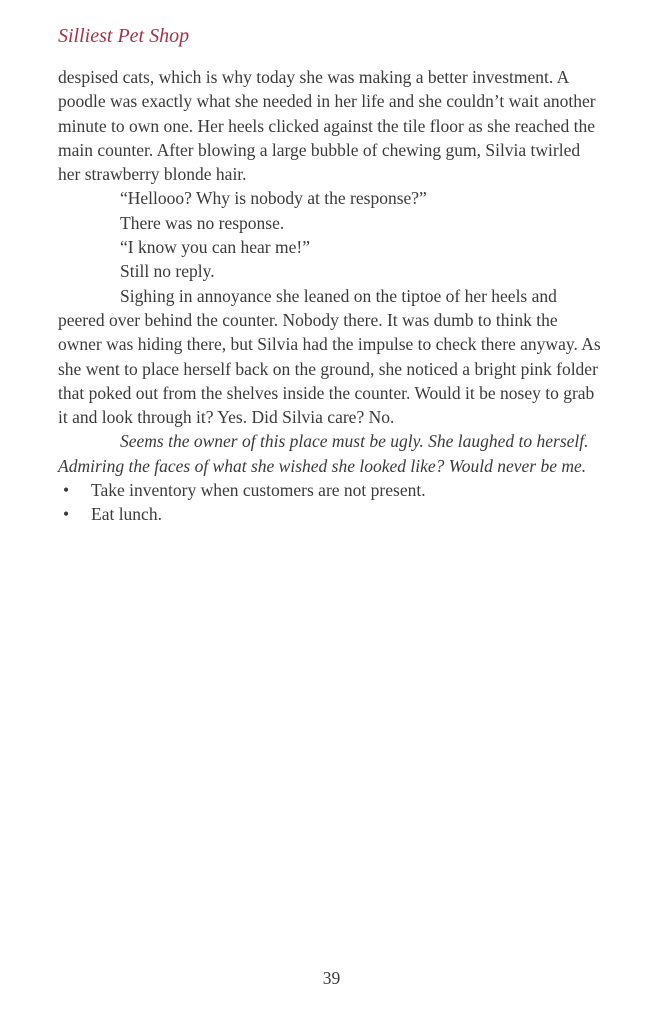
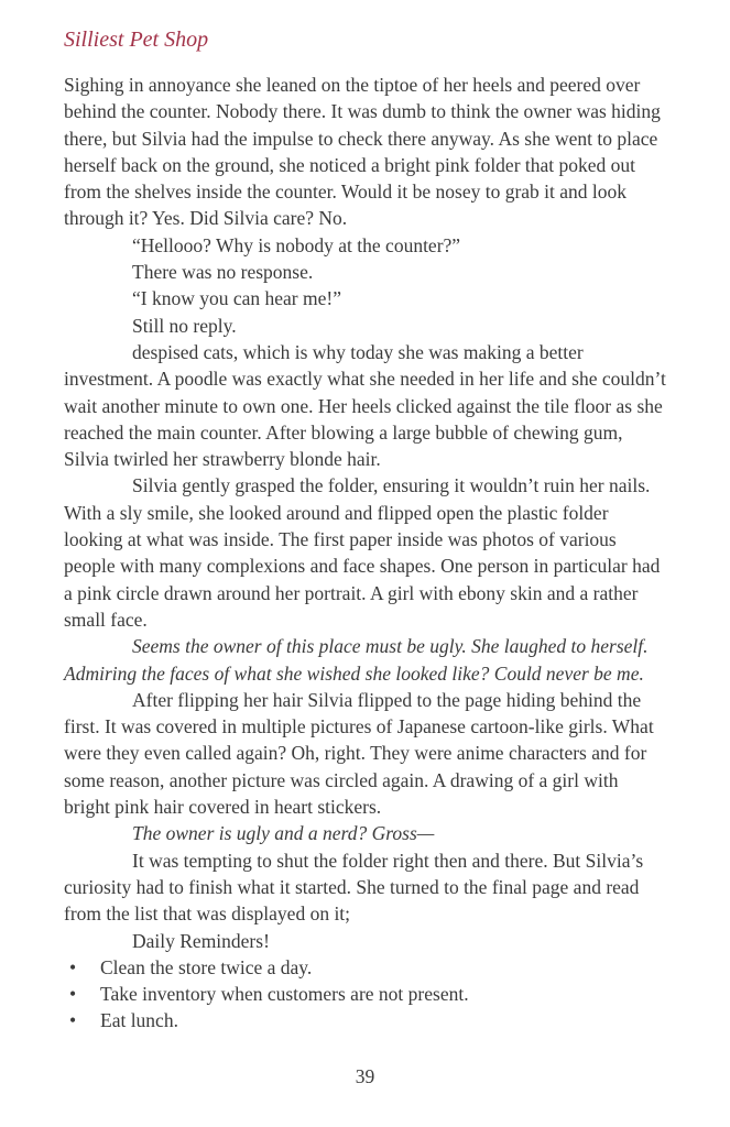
  Silliest Pet Shop
- despised cats, which is why today she was making a better investment. A poodle was exactly what she needed in her life and she couldn’t wait another minute to own one. Her heels clicked against the tile floor as she reached the main counter. After blowing a large bubble of chewing gum, Silvia twirled her strawberry blonde hair.
+ Sighing in annoyance she leaned on the tiptoe of her heels and peered over behind the counter. Nobody there. It was dumb to think the owner was hiding there, but Silvia had the impulse to check there anyway. As she went to place herself back on the ground, she noticed a bright pink folder that poked out from the shelves inside the counter. Would it be nosey to grab it and look through it? Yes. Did Silvia care? No.
- “Hellooo? Why is nobody at the response?”
+ “Hellooo? Why is nobody at the counter?”
  There was no response.
  “I know you can hear me!”
  Still no reply.
- Sighing in annoyance she leaned on the tiptoe of her heels and peered over behind the counter. Nobody there. It was dumb to think the owner was hiding there, but Silvia had the impulse to check there anyway. As she went to place herself back on the ground, she noticed a bright pink folder that poked out from the shelves inside the counter. Would it be nosey to grab it and look through it? Yes. Did Silvia care? No.
+ despised cats, which is why today she was making a better investment. A poodle was exactly what she needed in her life and she couldn’t wait another minute to own one. Her heels clicked against the tile floor as she reached the main counter. After blowing a large bubble of chewing gum, Silvia twirled her strawberry blonde hair.
+ Silvia gently grasped the folder, ensuring it wouldn’t ruin her nails. With a sly smile, she looked around and flipped open the plastic folder looking at what was inside. The first paper inside was photos of various people with many complexions and face shapes. One person in particular had a pink circle drawn around her portrait. A girl with ebony skin and a rather small face.
- Seems the owner of this place must be ugly. She laughed to herself. Admiring the faces of what she wished she looked like? Would never be me.
+ Seems the owner of this place must be ugly. She laughed to herself. Admiring the faces of what she wished she looked like? Could never be me.
+ After flipping her hair Silvia flipped to the page hiding behind the first. It was covered in multiple pictures of Japanese cartoon-like girls. What were they even called again? Oh, right. They were anime characters and for some reason, another picture was circled again. A drawing of a girl with bright pink hair covered in heart stickers.
+ The owner is ugly and a nerd? Gross—
+ It was tempting to shut the folder right then and there. But Silvia’s curiosity had to finish what it started. She turned to the final page and read from the list that was displayed on it;
+ Daily Reminders!
+ Clean the store twice a day.
  Take inventory when customers are not present.
  Eat lunch.
  39
